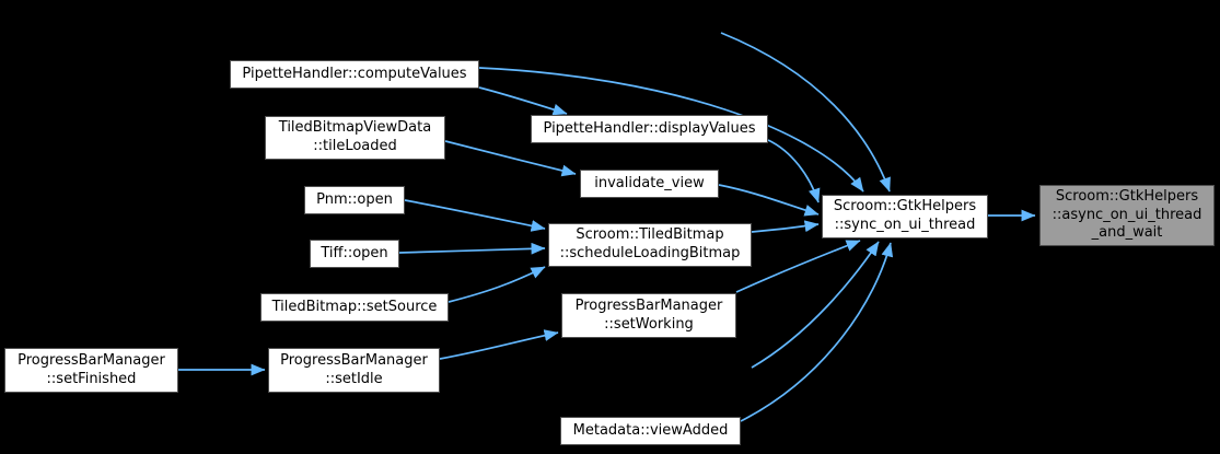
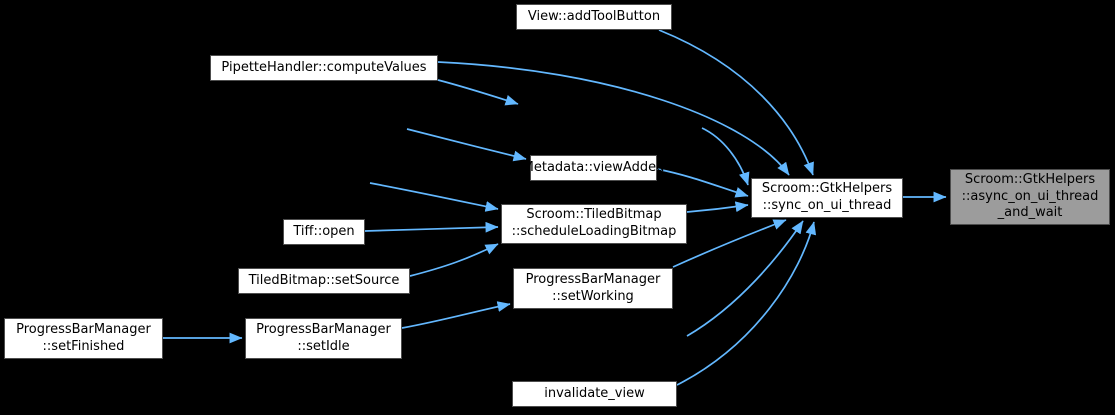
+ View::addToolButton
  PipetteHandler::computeValues
- TiledBitmapViewData
- ::tileLoaded
- PipetteHandler::displayValues
- invalidate_view
+ Metadata::viewAdded
- Pnm::open
  Tiff::open
  Scroom::TiledBitmap
  ::scheduleLoadingBitmap
  TiledBitmap::setSource
  ProgressBarManager
  ::setWorking
  ProgressBarManager
  ::setFinished
  ProgressBarManager
  ::setIdle
- Metadata::viewAdded
+ invalidate_view
  Scroom::GtkHelpers
  ::sync_on_ui_thread
  Scroom::GtkHelpers
  ::async_on_ui_thread
  _and_wait
